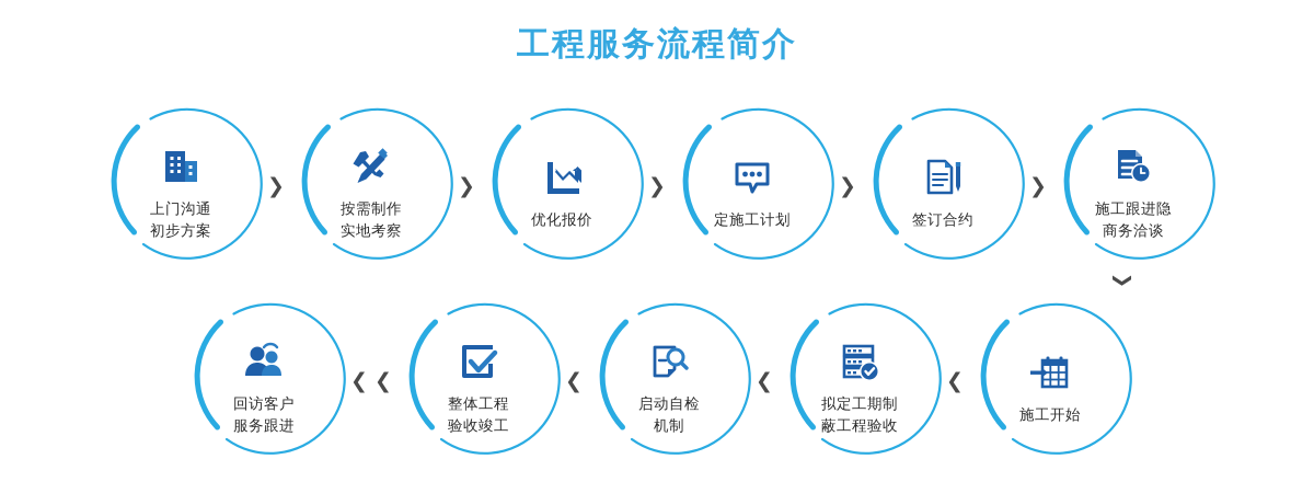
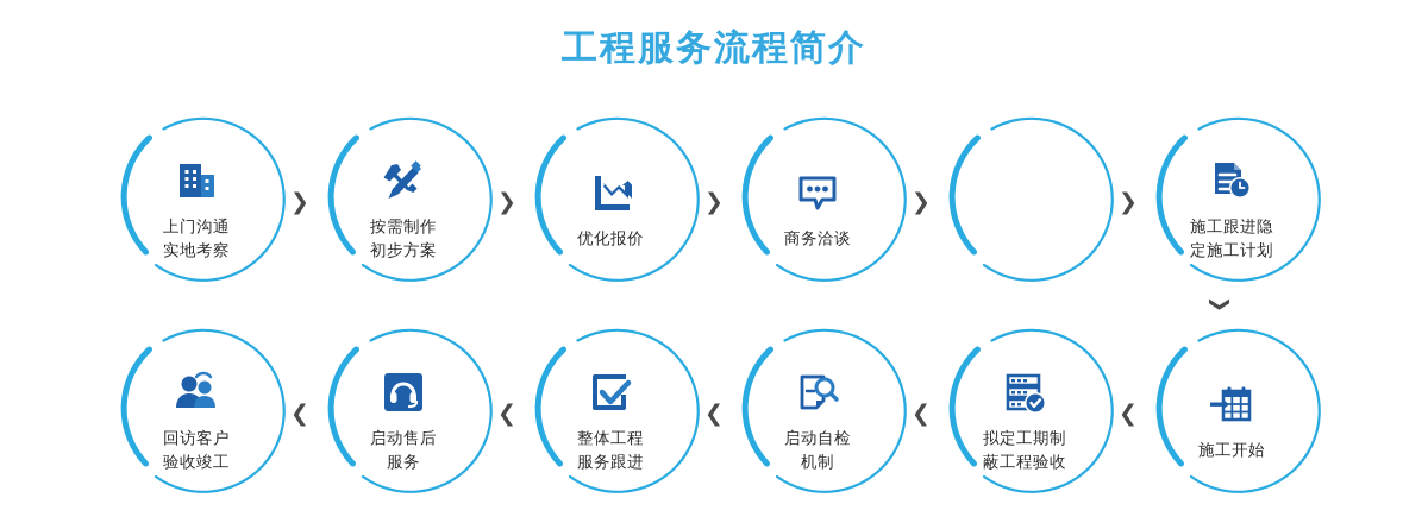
  工程服务流程简介
  上门沟通
- 初步方案
+ 实地考察
  ❯
  按需制作
- 实地考察
+ 初步方案
  ❯
  优化报价
  ❯
- 定施工计划
+ 商务洽谈
  ❯
- 签订合约
  ❯
  施工跟进隐
- 商务洽谈
+ 定施工计划
  回访客户
- 服务跟进
+ 验收竣工
  ❮
+ 启动售后
+ 服务
  ❮
  整体工程
- 验收竣工
+ 服务跟进
  ❮
  启动自检
  机制
  ❮
  拟定工期制
  蔽工程验收
  ❮
  施工开始
